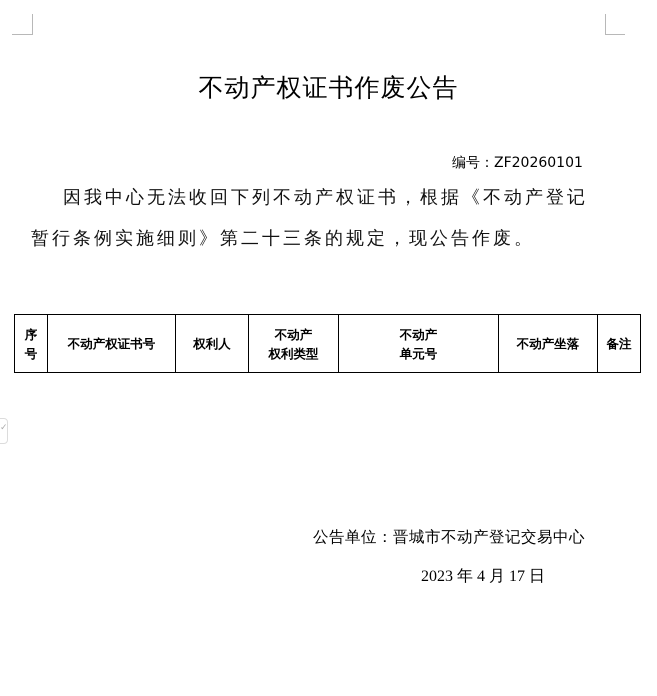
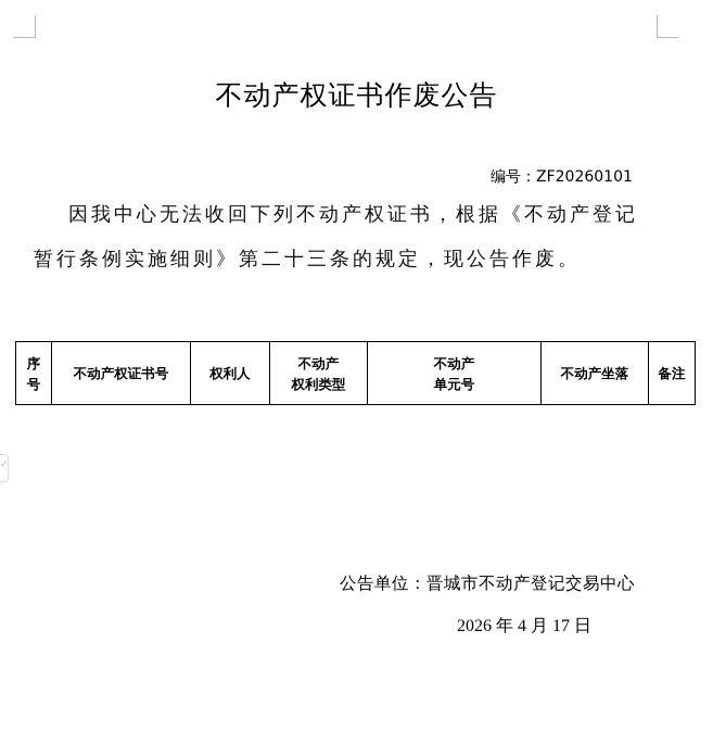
  ✓
  不动产权证书作废公告
  编号：ZF20260101
  因我中心无法收回下列不动产权证书，根据《不动产登记
  暂行条例实施细则》第二十三条的规定，现公告作废。
  序 号	不动产权证书号	权利人	不动产 权利类型	不动产 单元号	不动产坐落	备注
  公告单位：晋城市不动产登记交易中心
- 2023 年 4 月 17 日
+ 2026 年 4 月 17 日
